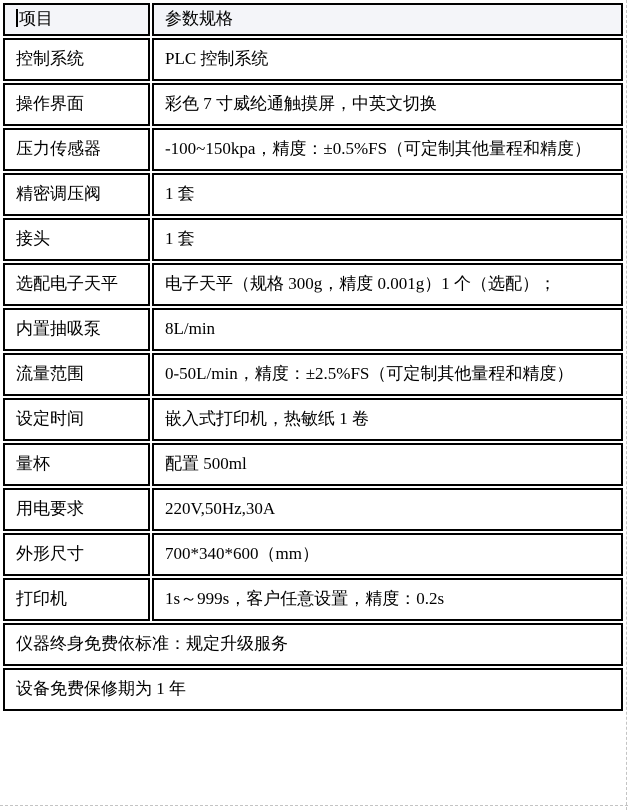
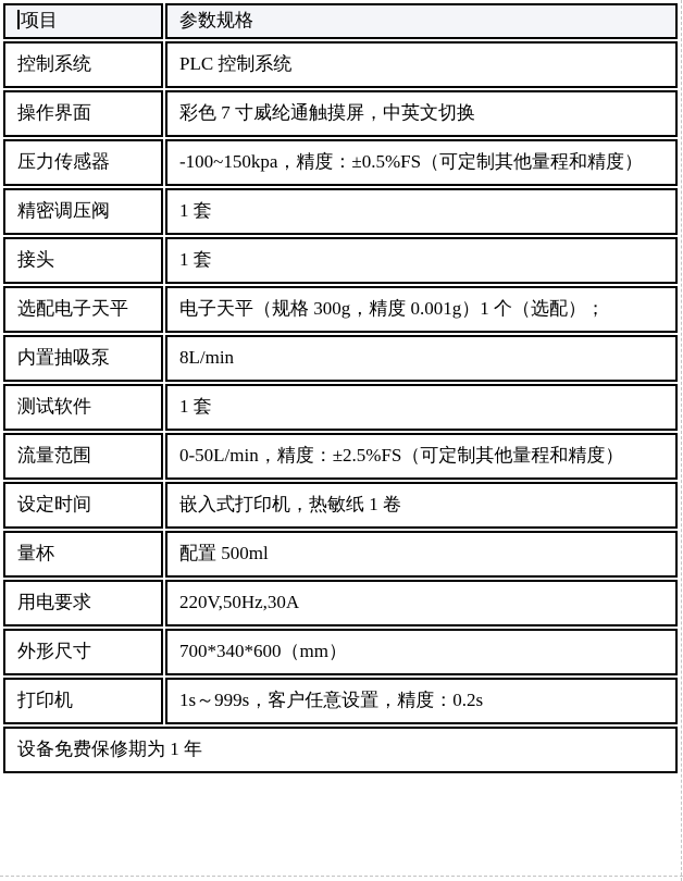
  项目	参数规格
  控制系统	PLC 控制系统
  操作界面	彩色 7 寸威纶通触摸屏，中英文切换
  压力传感器	-100~150kpa，精度：±0.5%FS（可定制其他量程和精度）
  精密调压阀	1 套
  接头	1 套
  选配电子天平	电子天平（规格 300g，精度 0.001g）1 个（选配）；
  内置抽吸泵	8L/min
+ 测试软件	1 套
  流量范围	0-50L/min，精度：±2.5%FS（可定制其他量程和精度）
  设定时间	嵌入式打印机，热敏纸 1 卷
  量杯	配置 500ml
  用电要求	220V,50Hz,30A
  外形尺寸	700*340*600（mm）
  打印机	1s～999s，客户任意设置，精度：0.2s
- 仪器终身免费依标准：规定升级服务
  设备免费保修期为 1 年
